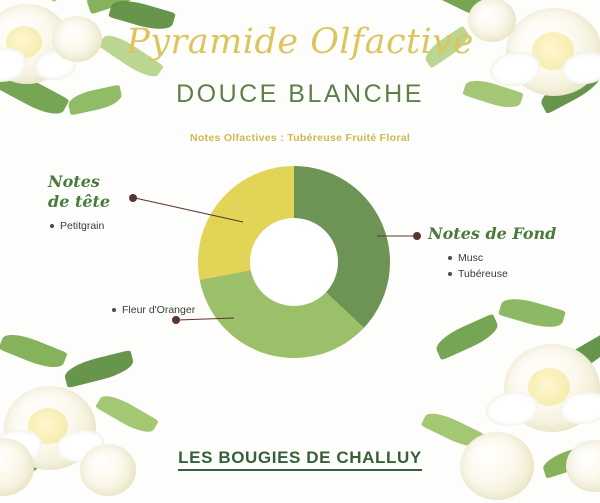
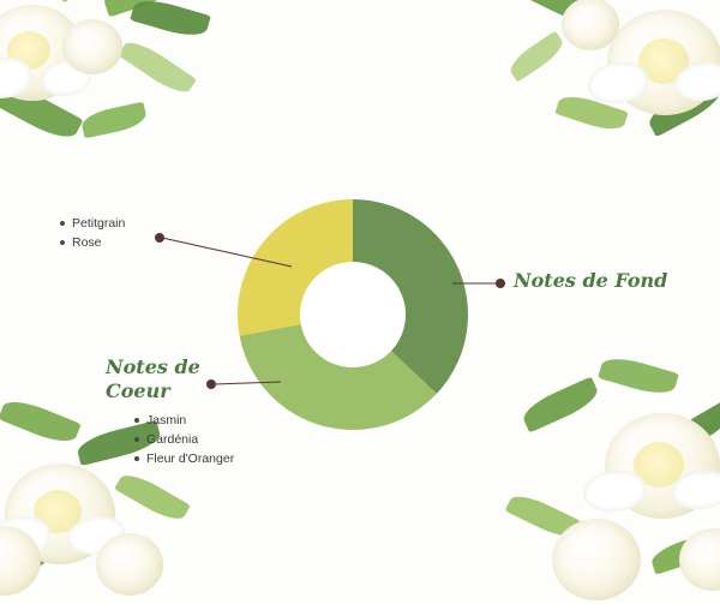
- Pyramide Olfactive
- DOUCE BLANCHE
- Notes Olfactives : Tubéreuse Fruité Floral
- Notes
- de tête
  Petitgrain
+ Rose
+ Notes de
+ Coeur
+ Jasmin
+ Gardénia
  Fleur d'Oranger
  Notes de Fond
- Musc
- Tubéreuse
- LES BOUGIES DE CHALLUY
